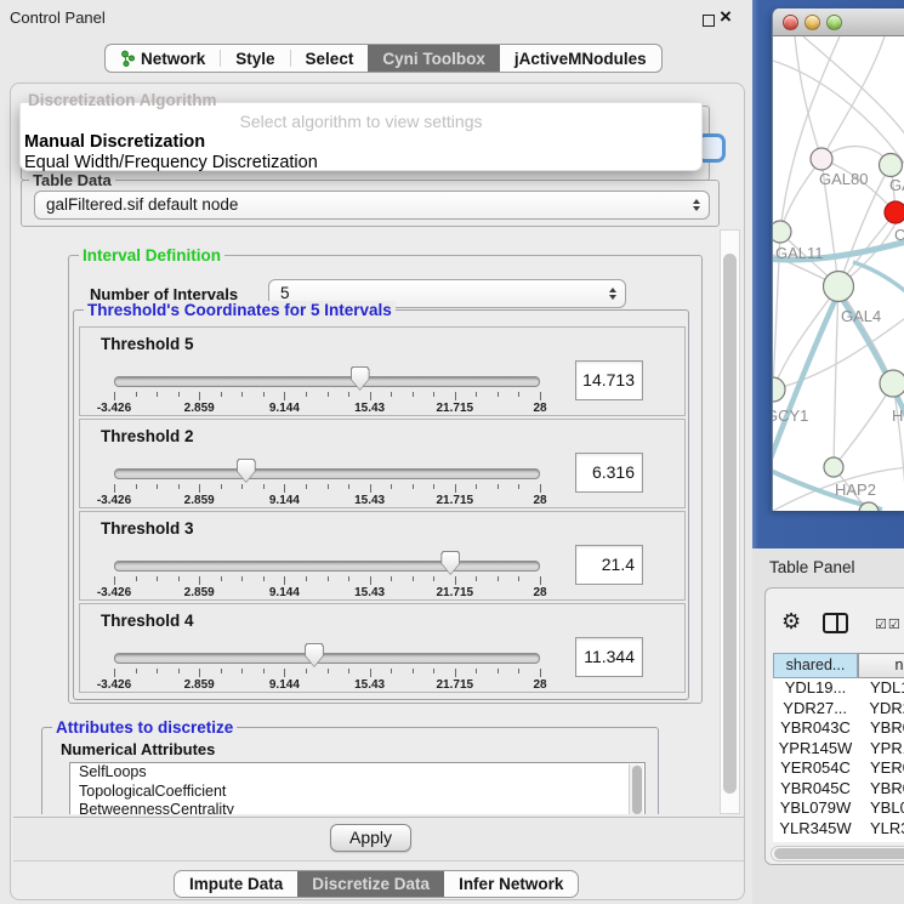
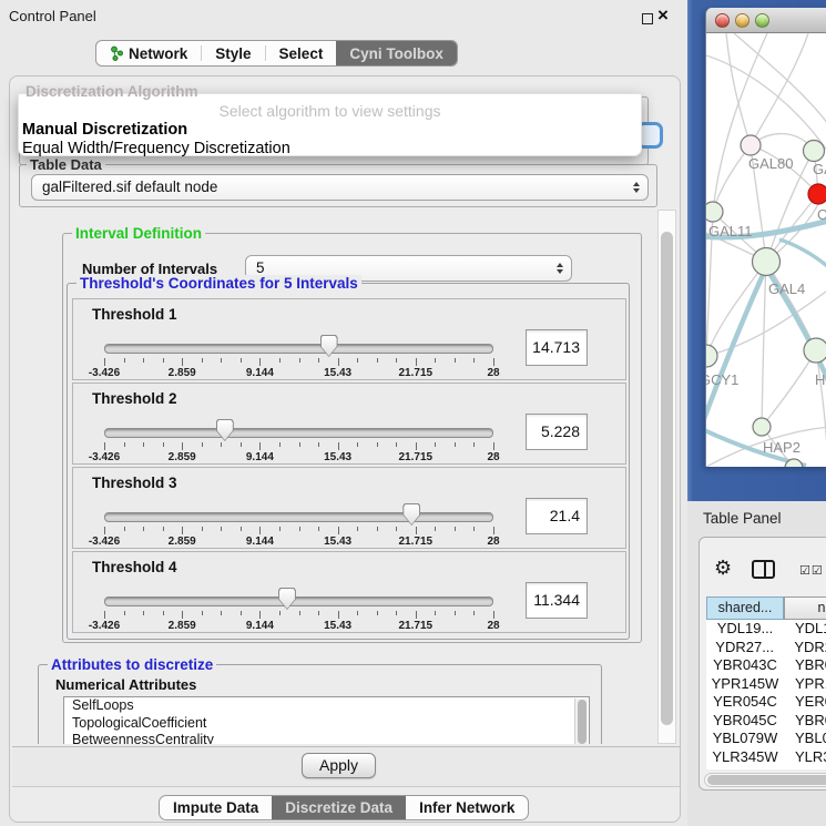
  Control Panel
  ×
  Network
  Style
  Select
  Cyni Toolbox
- jActiveMNodules
  Discretization Algorithm
  Select algorithm to view settings
  Manual Discretization
  Equal Width/Frequency Discretization
  Table Data
  galFiltered.sif default node
  Interval Definition
  Number of Intervals
  5
  Threshold's Coordinates for 5 Intervals
- Threshold 5
+ Threshold 1
  -3.426
  2.859
  9.144
  15.43
  21.715
  28
  14.713
  Threshold 2
  -3.426
  2.859
  9.144
  15.43
  21.715
  28
- 6.316
+ 5.228
  Threshold 3
  -3.426
  2.859
  9.144
  15.43
  21.715
  28
  21.4
  Threshold 4
  -3.426
  2.859
  9.144
  15.43
  21.715
  28
  11.344
  Attributes to discretize
  Numerical Attributes
  SelfLoops
  TopologicalCoefficient
  BetweennessCentrality
  Apply
  Impute Data
  Discretize Data
  Infer Network
  GAL80
  C
  GAL11
  GAL4
  GCY1
  H
  HAP2
  Table Panel
  ⚙
  ☑☑
  shared...
  YDL19...
  YDL
  YDR27...
  YDR
  YBR043C
  YBR
  YPR145W
  YPR
  YER054C
  YER
  YBR045C
  YBR
  YBL079W
  YBL
  YLR345W
  YLR
